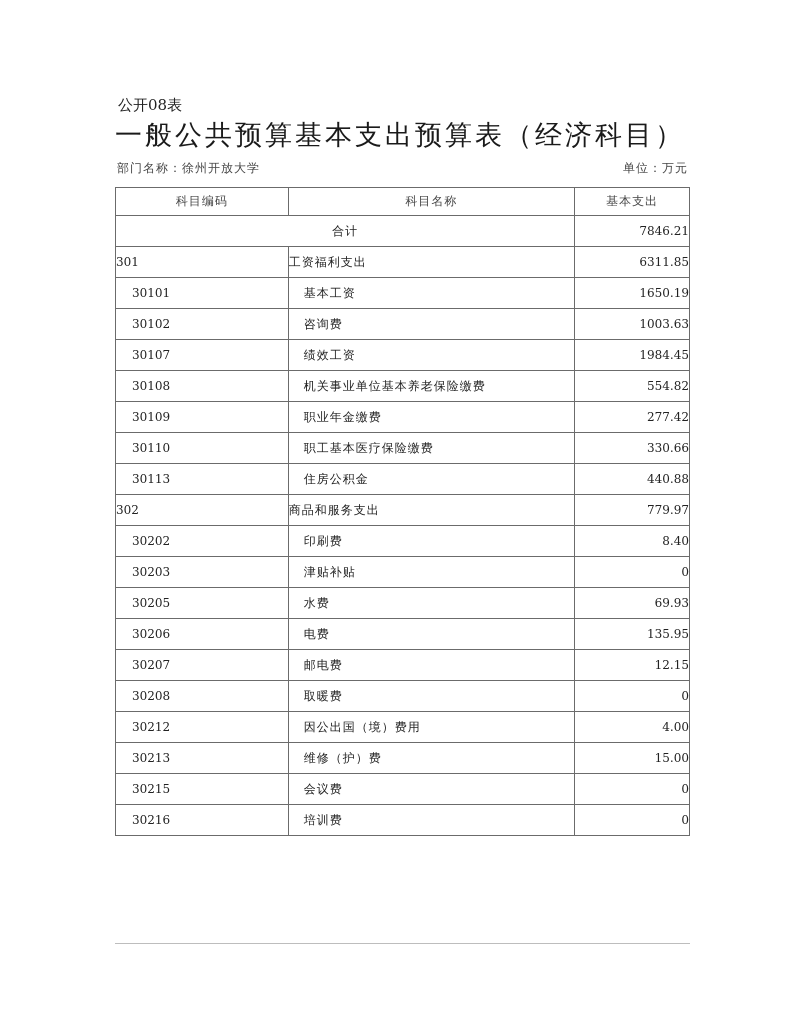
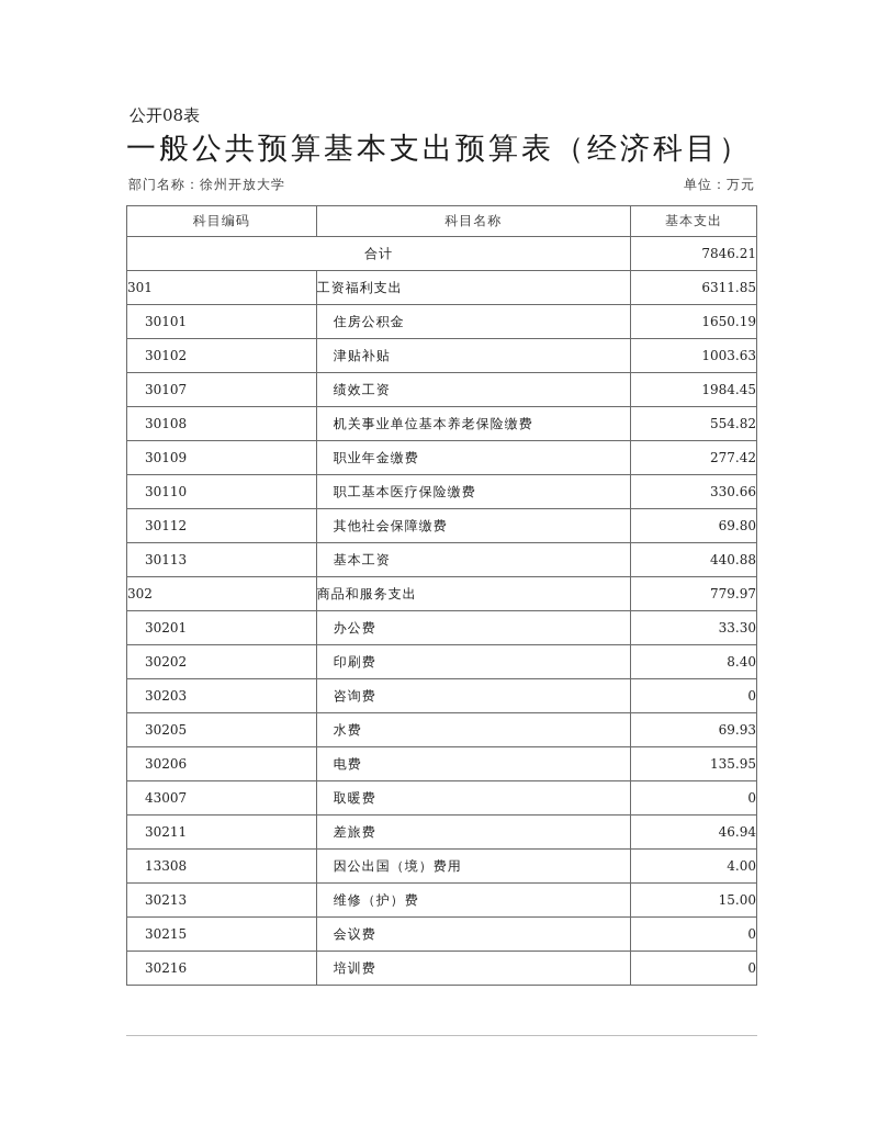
  公开08表
  一般公共预算基本支出预算表（经济科目）
  部门名称：徐州开放大学
  单位：万元
  科目编码	科目名称	基本支出
  合计	7846.21
  301	工资福利支出	6311.85
- 30101	基本工资	1650.19
+ 30101	住房公积金	1650.19
- 30102	咨询费	1003.63
+ 30102	津贴补贴	1003.63
  30107	绩效工资	1984.45
  30108	机关事业单位基本养老保险缴费	554.82
  30109	职业年金缴费	277.42
  30110	职工基本医疗保险缴费	330.66
+ 30112	其他社会保障缴费	69.80
- 30113	住房公积金	440.88
+ 30113	基本工资	440.88
  302	商品和服务支出	779.97
+ 30201	办公费	33.30
  30202	印刷费	8.40
- 30203	津贴补贴	0
+ 30203	咨询费	0
  30205	水费	69.93
  30206	电费	135.95
- 30207	邮电费	12.15
- 30208	取暖费	0
+ 43007	取暖费	0
+ 30211	差旅费	46.94
- 30212	因公出国（境）费用	4.00
+ 13308	因公出国（境）费用	4.00
  30213	维修（护）费	15.00
  30215	会议费	0
  30216	培训费	0
